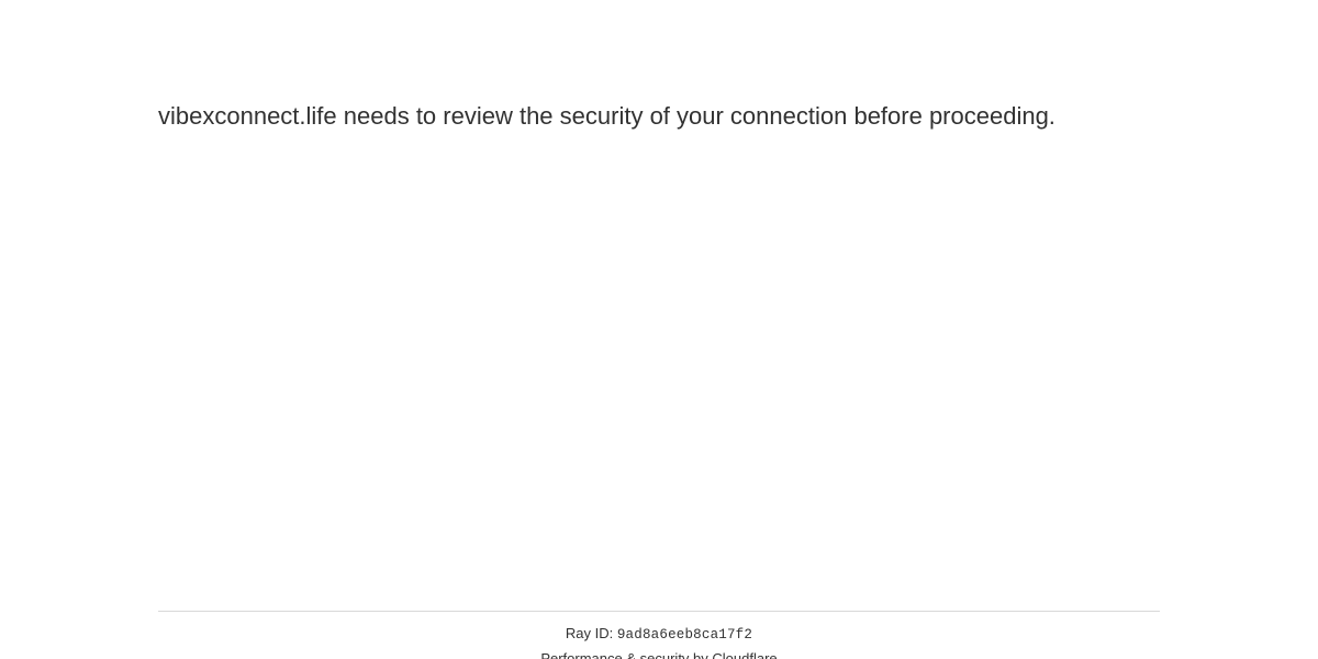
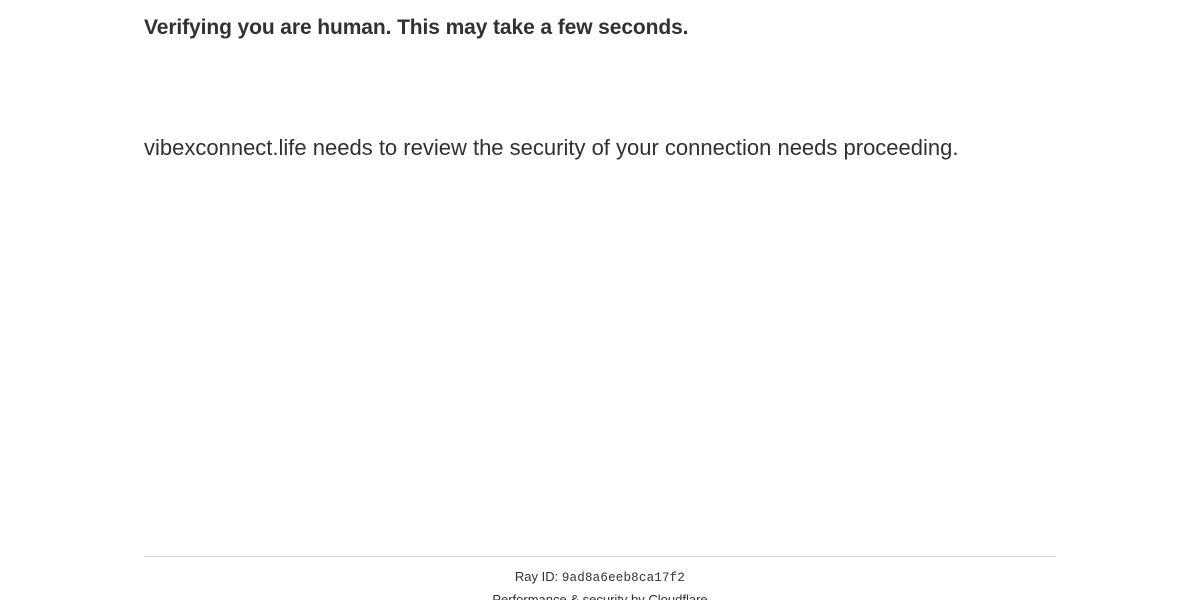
+ Verifying you are human. This may take a few seconds.
- vibexconnect.life needs to review the security of your connection before proceeding.
+ vibexconnect.life needs to review the security of your connection needs proceeding.
  Ray ID: 9ad8a6eeb8ca17f2
